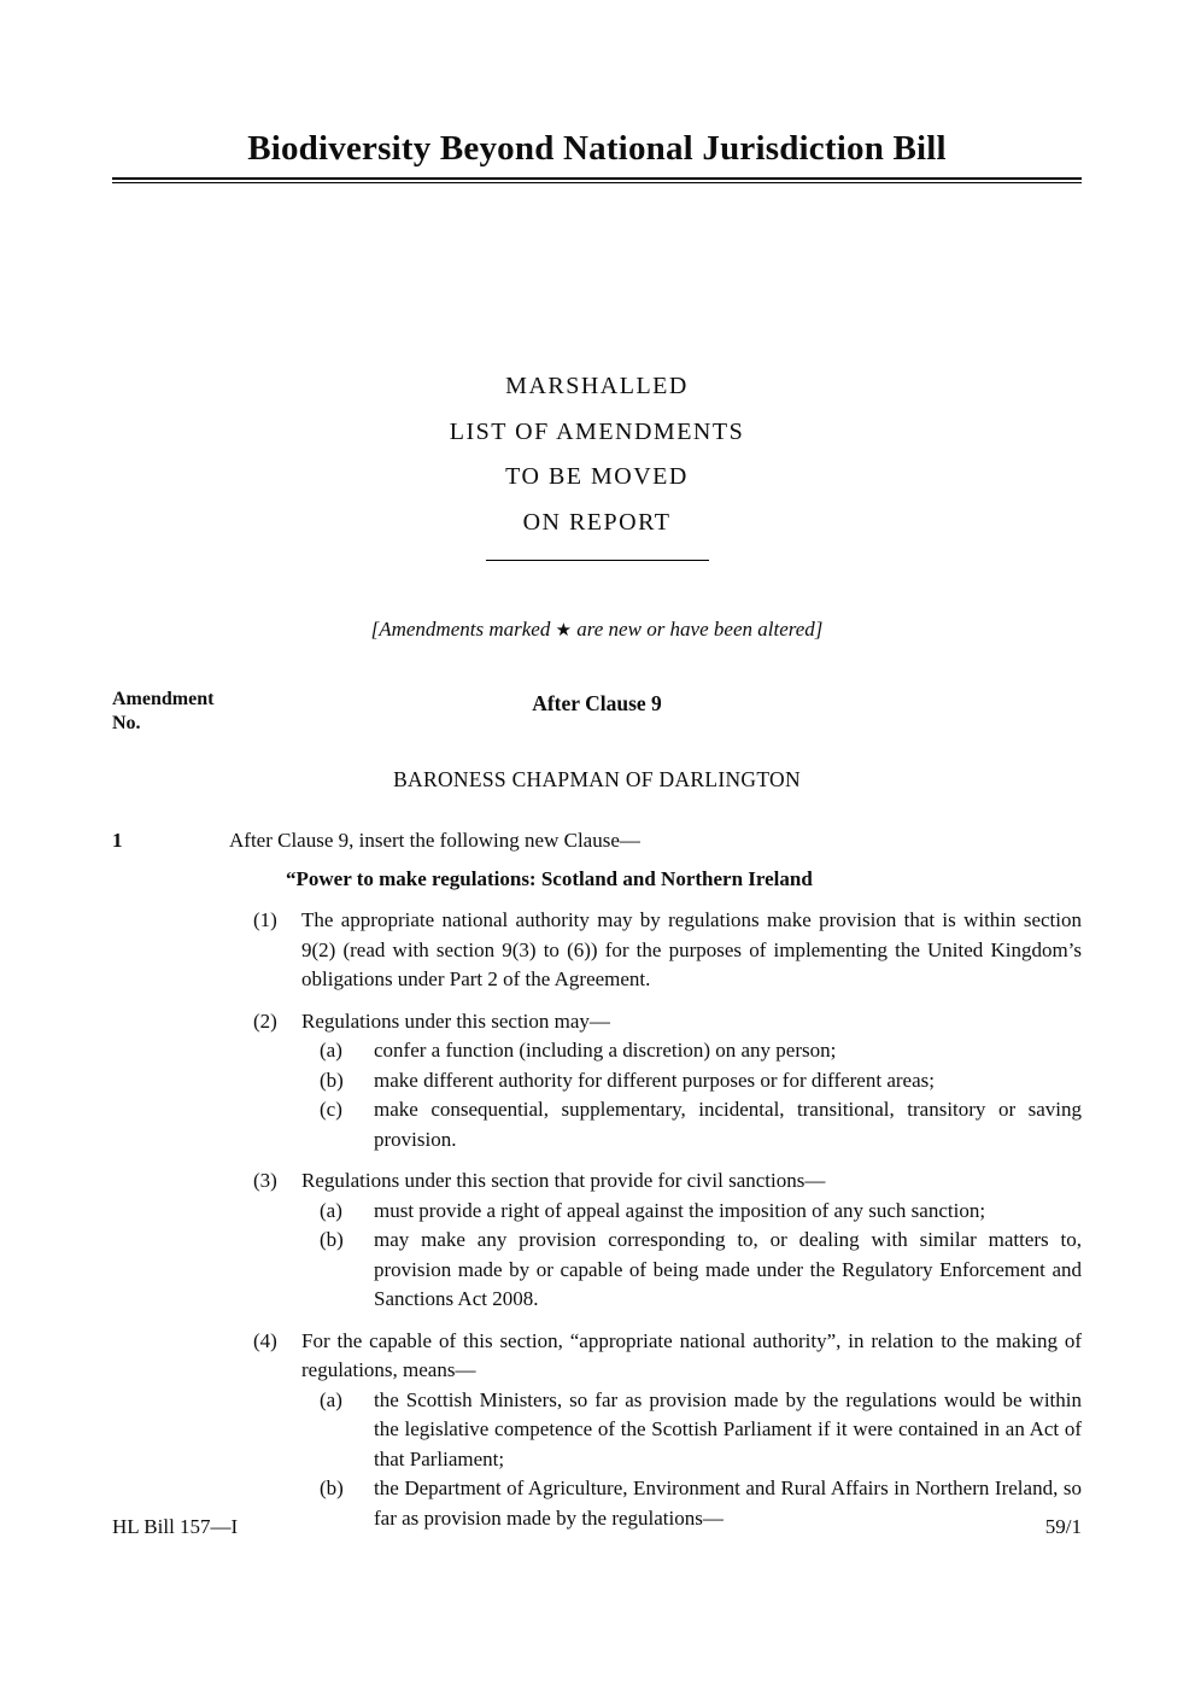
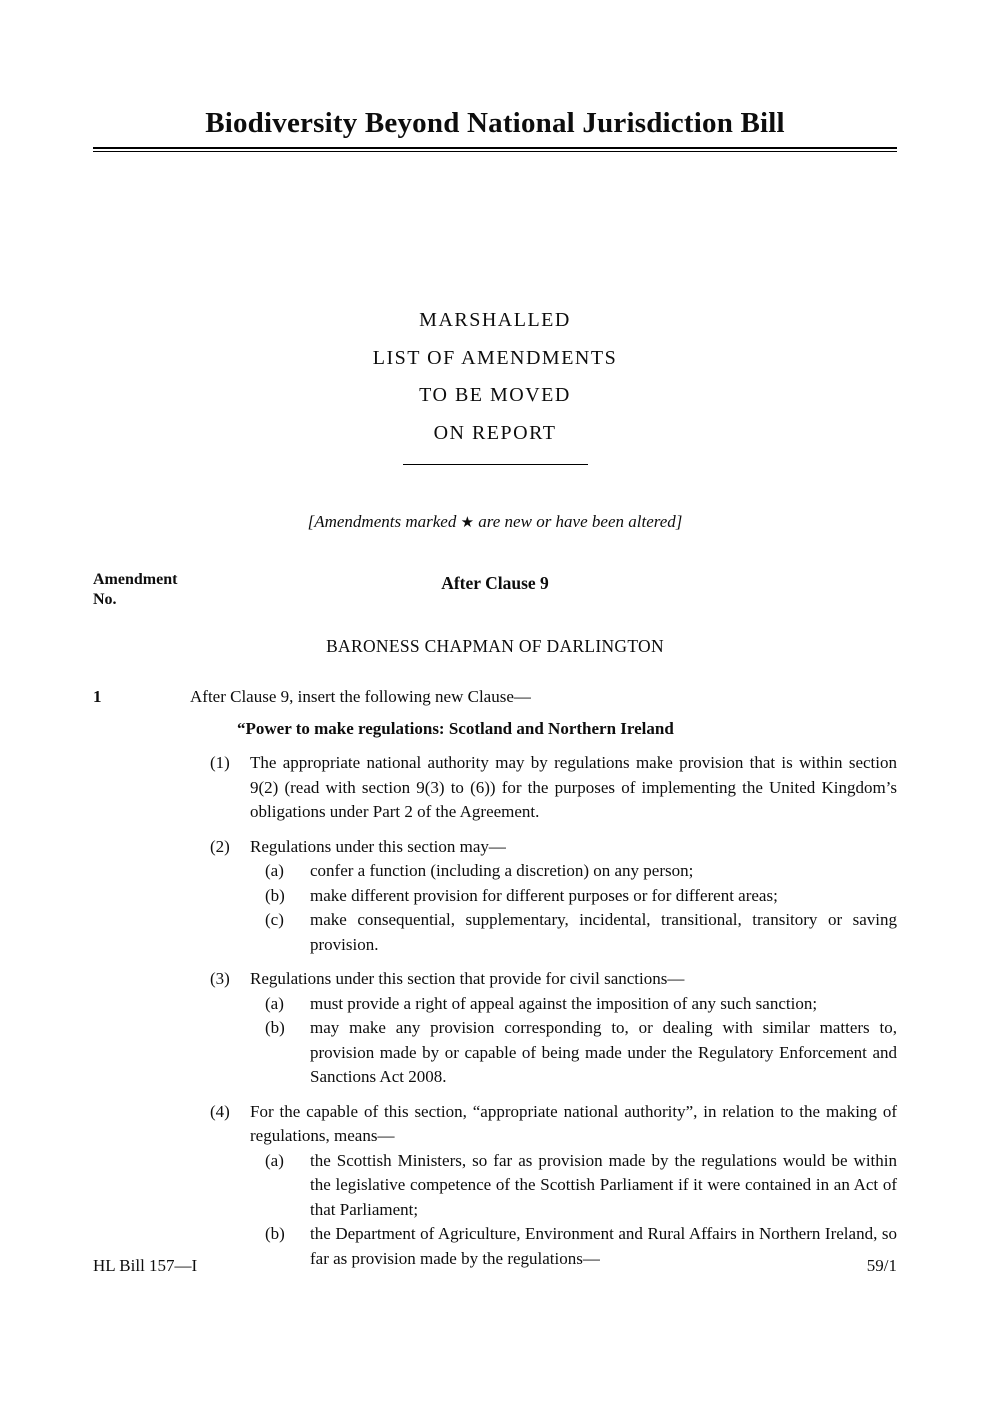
  Biodiversity Beyond National Jurisdiction Bill
  MARSHALLED
  LIST OF AMENDMENTS
  TO BE MOVED
  ON REPORT
  [Amendments marked ★ are new or have been altered]
  Amendment
  No.
  After Clause 9
  BARONESS CHAPMAN OF DARLINGTON
  1
  After Clause 9, insert the following new Clause—
  “Power to make regulations: Scotland and Northern Ireland
  (1)
  The appropriate national authority may by regulations make provision that is within section 9(2) (read with section 9(3) to (6)) for the purposes of implementing the United Kingdom’s obligations under Part 2 of the Agreement.
  (2)
  Regulations under this section may—
  (a)
  confer a function (including a discretion) on any person;
  (b)
- make different authority for different purposes or for different areas;
+ make different provision for different purposes or for different areas;
  (c)
  make consequential, supplementary, incidental, transitional, transitory or saving provision.
  (3)
  Regulations under this section that provide for civil sanctions—
  (a)
  must provide a right of appeal against the imposition of any such sanction;
  (b)
  may make any provision corresponding to, or dealing with similar matters to, provision made by or capable of being made under the Regulatory Enforcement and Sanctions Act 2008.
  (4)
  For the capable of this section, “appropriate national authority”, in relation to the making of regulations, means—
  (a)
  the Scottish Ministers, so far as provision made by the regulations would be within the legislative competence of the Scottish Parliament if it were contained in an Act of that Parliament;
  (b)
  the Department of Agriculture, Environment and Rural Affairs in Northern Ireland, so far as provision made by the regulations—
  HL Bill 157—I
  59/1
